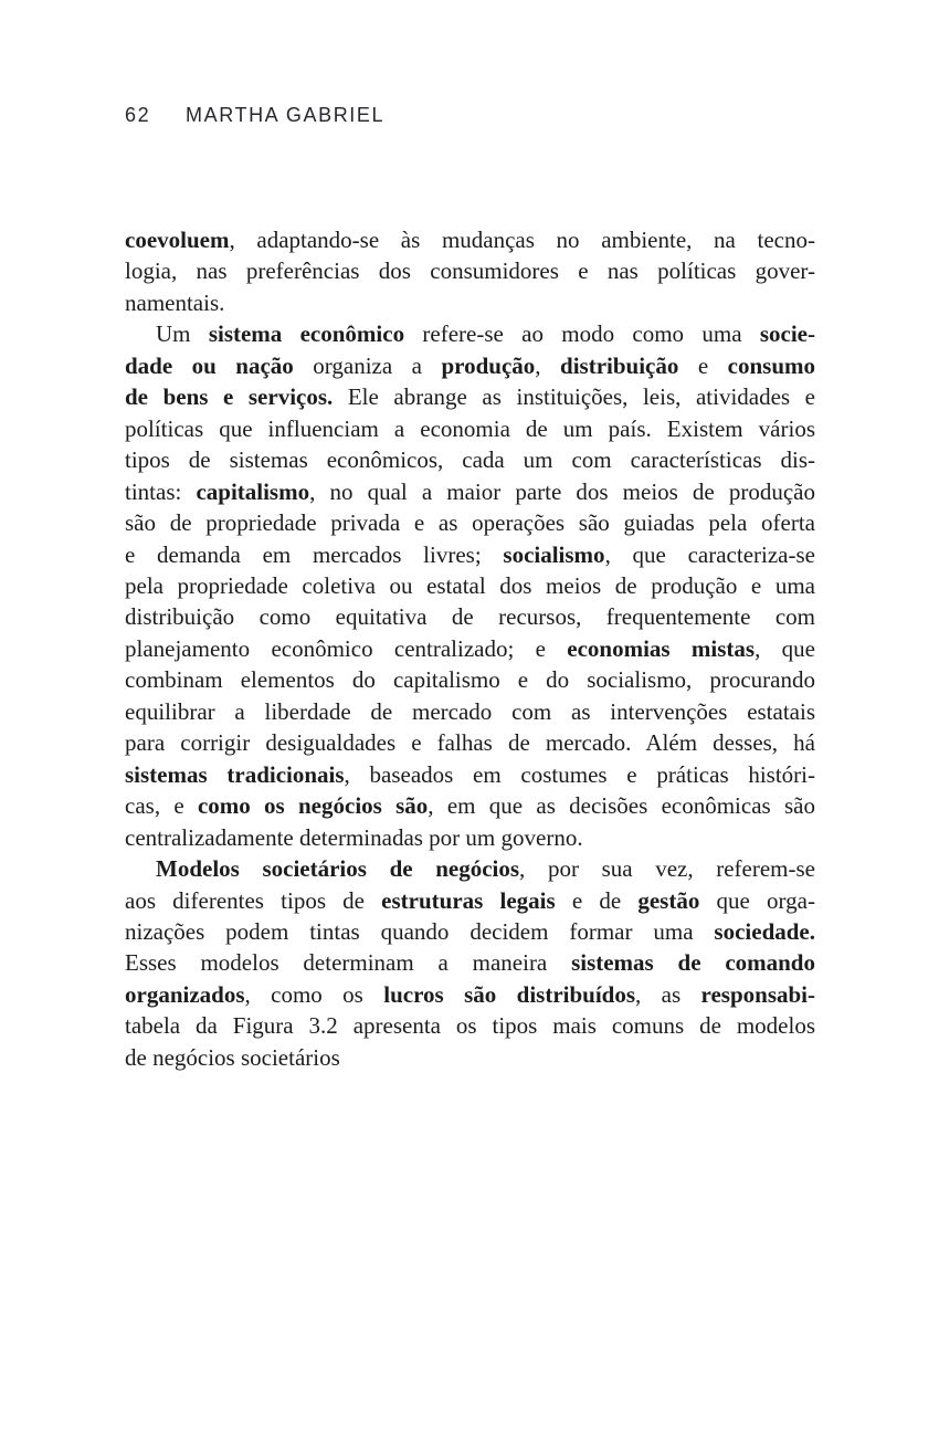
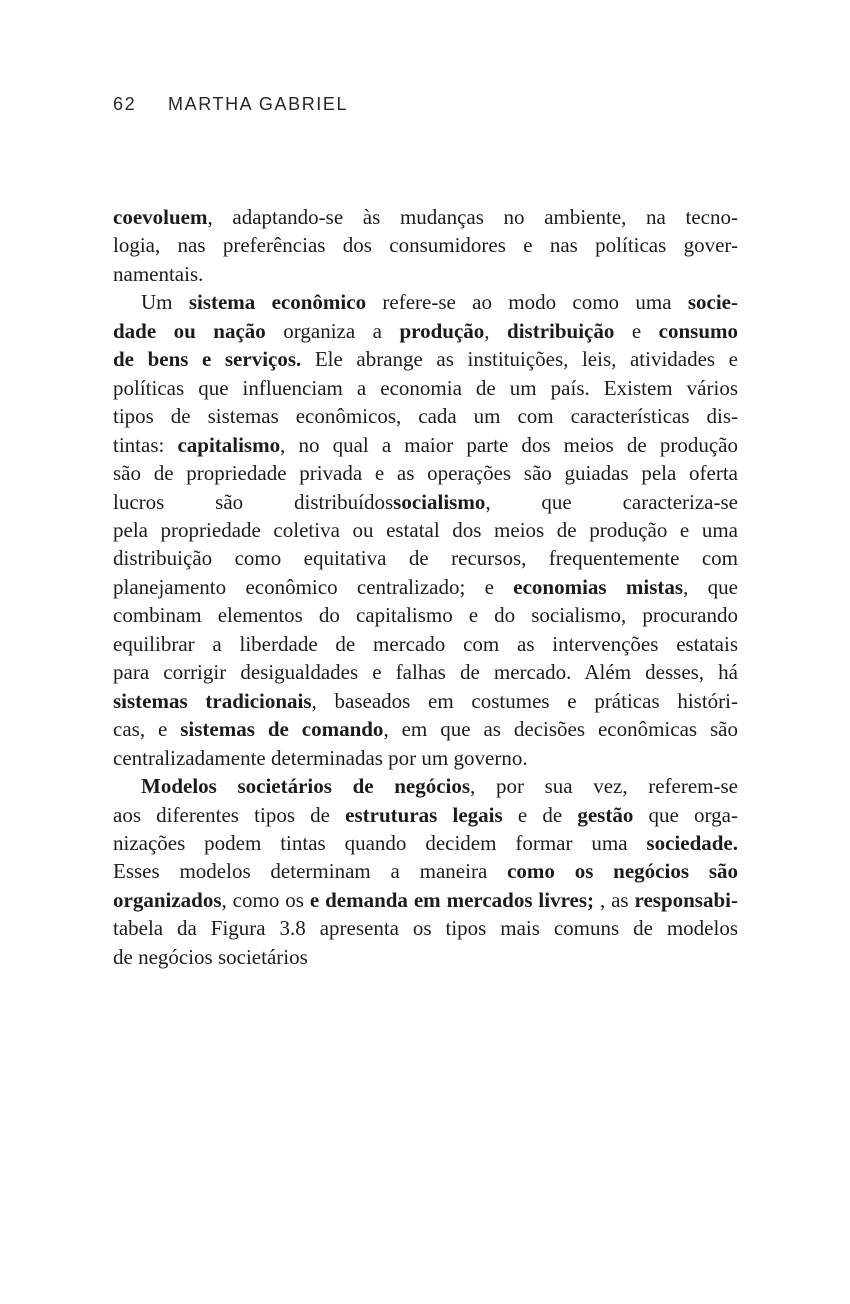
  62
  MARTHA GABRIEL
  coevoluem, adaptando-se às mudanças no ambiente, na tecno-
  logia, nas preferências dos consumidores e nas políticas gover-
  namentais.
  Um sistema econômico refere-se ao modo como uma socie-
  dade ou nação organiza a produção, distribuição e consumo
  de bens e serviços. Ele abrange as instituições, leis, atividades e
  políticas que influenciam a economia de um país. Existem vários
  tipos de sistemas econômicos, cada um com características dis-
  tintas: capitalismo, no qual a maior parte dos meios de produção
  são de propriedade privada e as operações são guiadas pela oferta
- e demanda em mercados livres; socialismo, que caracteriza-se
+ lucros são distribuídossocialismo, que caracteriza-se
  pela propriedade coletiva ou estatal dos meios de produção e uma
  distribuição como equitativa de recursos, frequentemente com
  planejamento econômico centralizado; e economias mistas, que
  combinam elementos do capitalismo e do socialismo, procurando
  equilibrar a liberdade de mercado com as intervenções estatais
  para corrigir desigualdades e falhas de mercado. Além desses, há
  sistemas tradicionais, baseados em costumes e práticas históri-
- cas, e como os negócios são, em que as decisões econômicas são
+ cas, e sistemas de comando, em que as decisões econômicas são
  centralizadamente determinadas por um governo.
  Modelos societários de negócios, por sua vez, referem-se
  aos diferentes tipos de estruturas legais e de gestão que orga-
  nizações podem tintas quando decidem formar uma sociedade.
- Esses modelos determinam a maneira sistemas de comando
+ Esses modelos determinam a maneira como os negócios são
- organizados, como os lucros são distribuídos, as responsabi-
+ organizados, como os e demanda em mercados livres; , as responsabi-
- tabela da Figura 3.2 apresenta os tipos mais comuns de modelos
+ tabela da Figura 3.8 apresenta os tipos mais comuns de modelos
  de negócios societários
